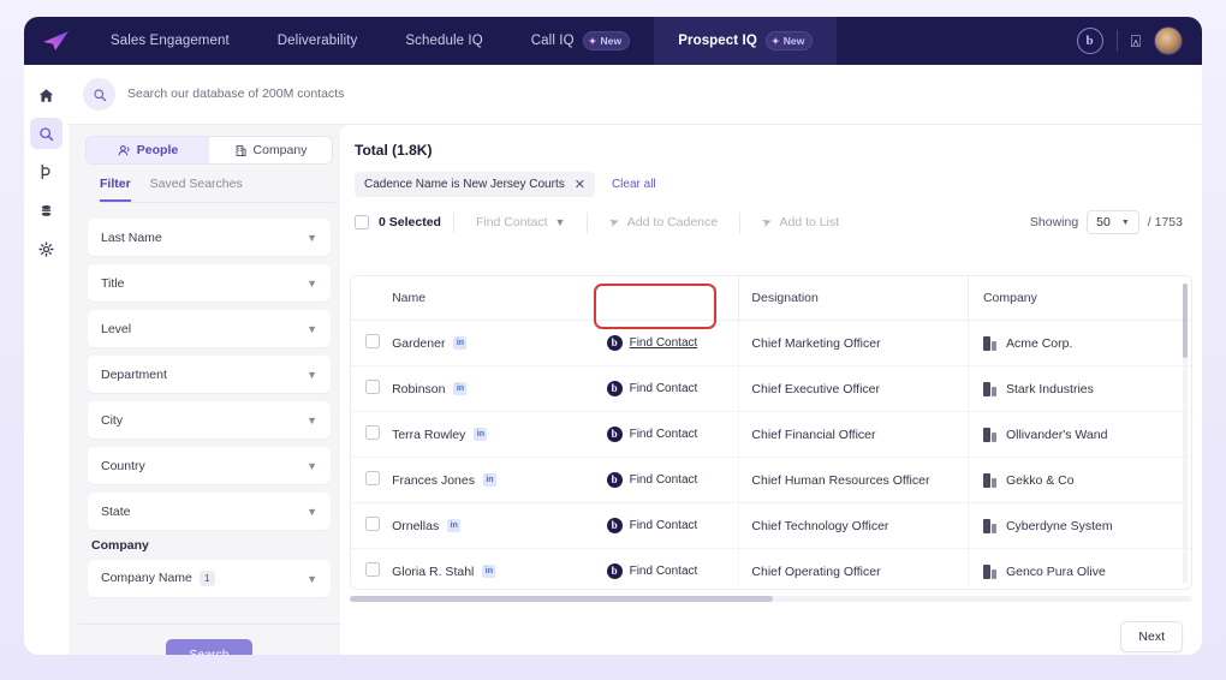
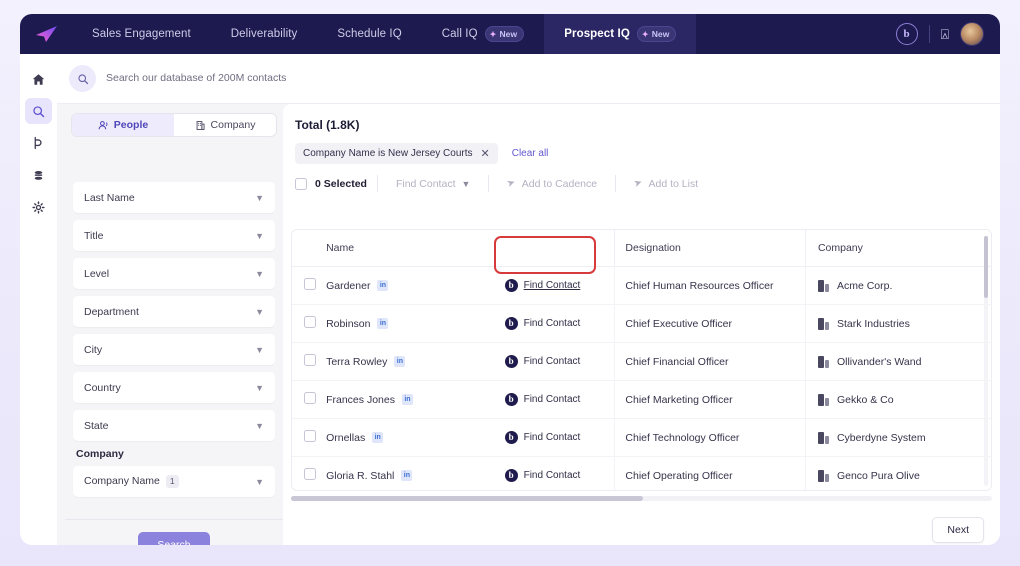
  Sales Engagement
  Deliverability
  Schedule IQ
  Call IQ
  ✦
  New
  Prospect IQ
  ✦
  New
  b
  ⍓
  Search our database of 200M contacts
  People
  Company
- Filter
- Saved Searches
  Last Name
  ▼
  Title
  ▼
  Level
  ▼
  Department
  ▼
  City
  ▼
  Country
  ▼
  State
  ▼
  Company
  Company Name
  1
  ▼
  Total (1.8K)
- Cadence Name is New Jersey Courts
+ Company Name is New Jersey Courts
  ✕
  Clear all
  0 Selected
  Find Contact
  ▼
  Add to Cadence
  Add to List
- Showing
- 50
- / 1753
  	Name		Designation	Company
- 	Gardener	b Find Contact	Chief Marketing Officer	Acme Corp.
+ 	Gardener	b Find Contact	Chief Human Resources Officer	Acme Corp.
  	Robinson	b Find Contact	Chief Executive Officer	Stark Industries
  	Terra Rowley	b Find Contact	Chief Financial Officer	Ollivander's Wand
- 	Frances Jones	b Find Contact	Chief Human Resources Officer	Gekko & Co
+ 	Frances Jones	b Find Contact	Chief Marketing Officer	Gekko & Co
  	Ornellas	b Find Contact	Chief Technology Officer	Cyberdyne System
  	Gloria R. Stahl	b Find Contact	Chief Operating Officer	Genco Pura Olive
  Next
